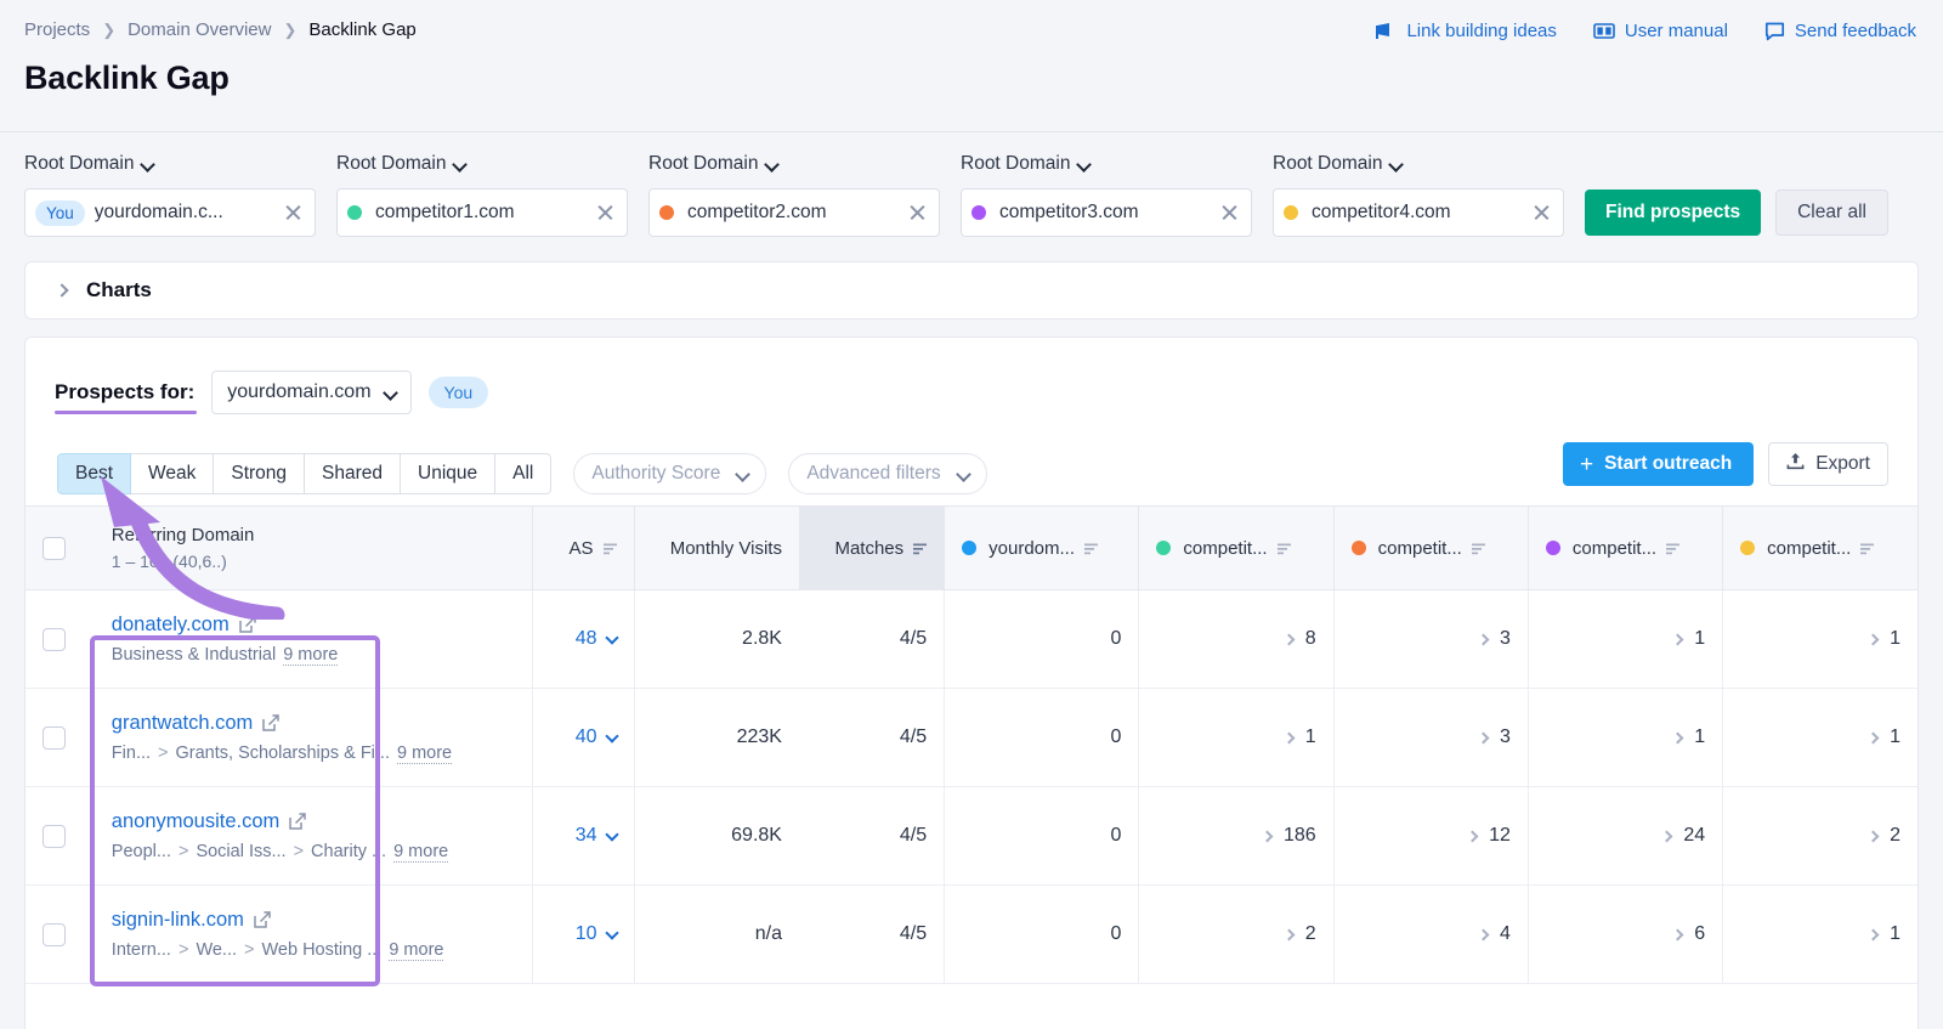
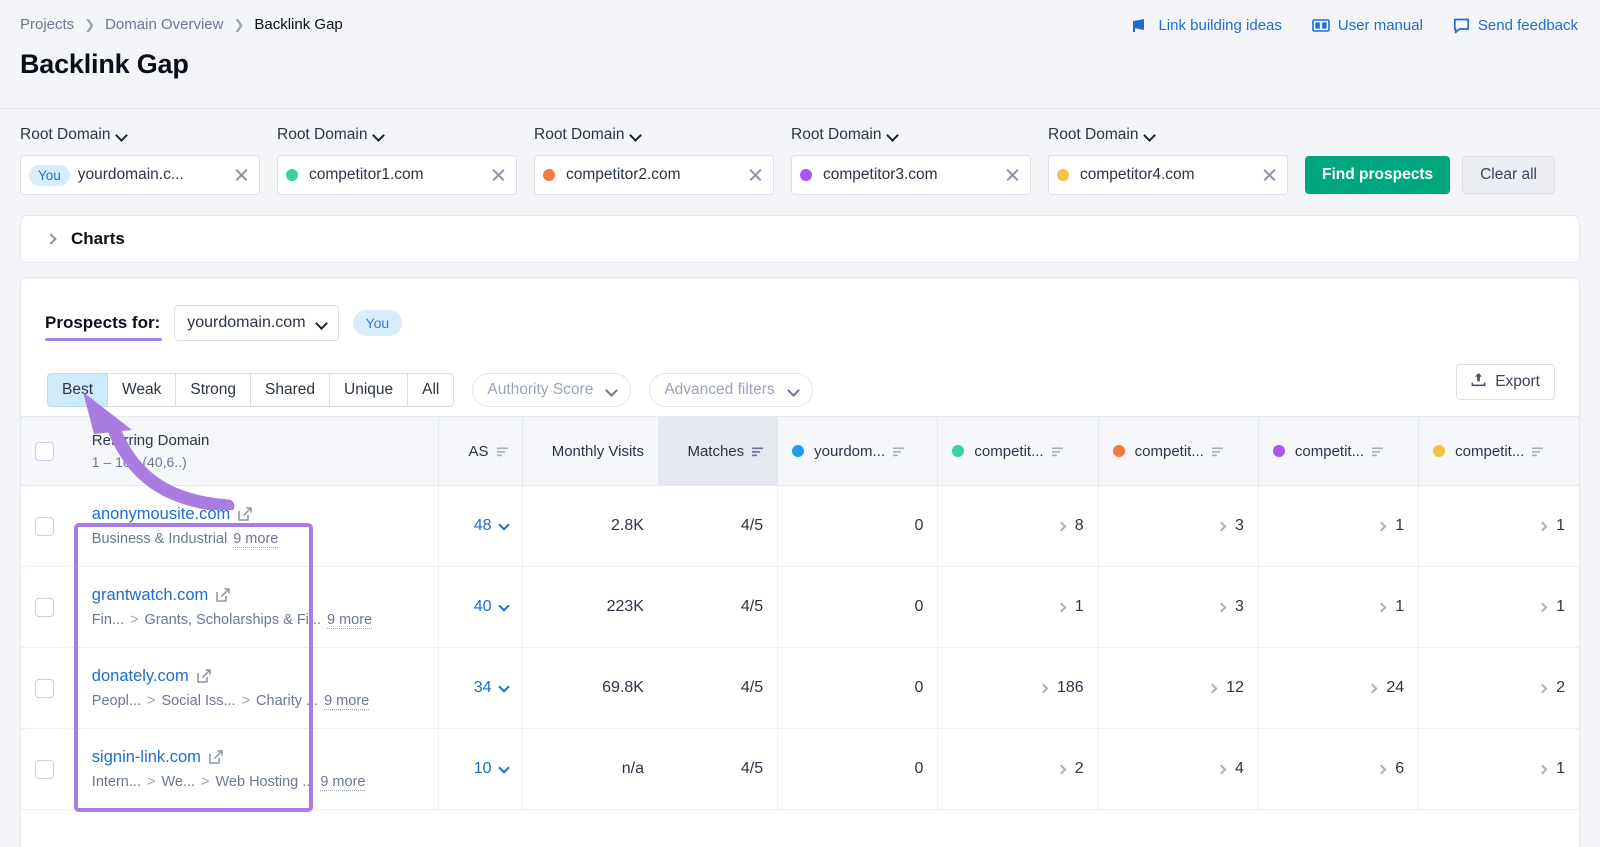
  Projects
  ❯
  Domain Overview
  ❯
  Backlink Gap
  Backlink Gap
  Link building ideas
  User manual
  Send feedback
  Root Domain
  Root Domain
  Root Domain
  Root Domain
  Root Domain
  You
  yourdomain.c...
  competitor1.com
  competitor2.com
  competitor3.com
  competitor4.com
  Find prospects
  Clear all
  Charts
  Prospects for:
  yourdomain.com
  You
  Best
  Weak
  Strong
  Shared
  Unique
  All
  Authority Score
  Advanced filters
- +
- Start outreach
  Export
  	Rering Domain 1 – 1 (40,6..)	AS	Monthly Visits	Matches	yourdom...	competit...	competit...	competit...	competit...
- 	donately.com Business & Industrial 9 more	48	2.8K	4/5	0	8	3	1	1
+ 	anonymousite.com Business & Industrial 9 more	48	2.8K	4/5	0	8	3	1	1
  	grantwatch.com Fin... > Grants, Scholarships & Fi... 9 more	40	223K	4/5	0	1	3	1	1
- 	anonymousite.com Peopl... > Social Iss... > Charity ... 9 more	34	69.8K	4/5	0	186	12	24	2
+ 	donately.com Peopl... > Social Iss... > Charity ... 9 more	34	69.8K	4/5	0	186	12	24	2
  	signin-link.com Intern... > We... > Web Hosting ... 9 more	10	n/a	4/5	0	2	4	6	1
